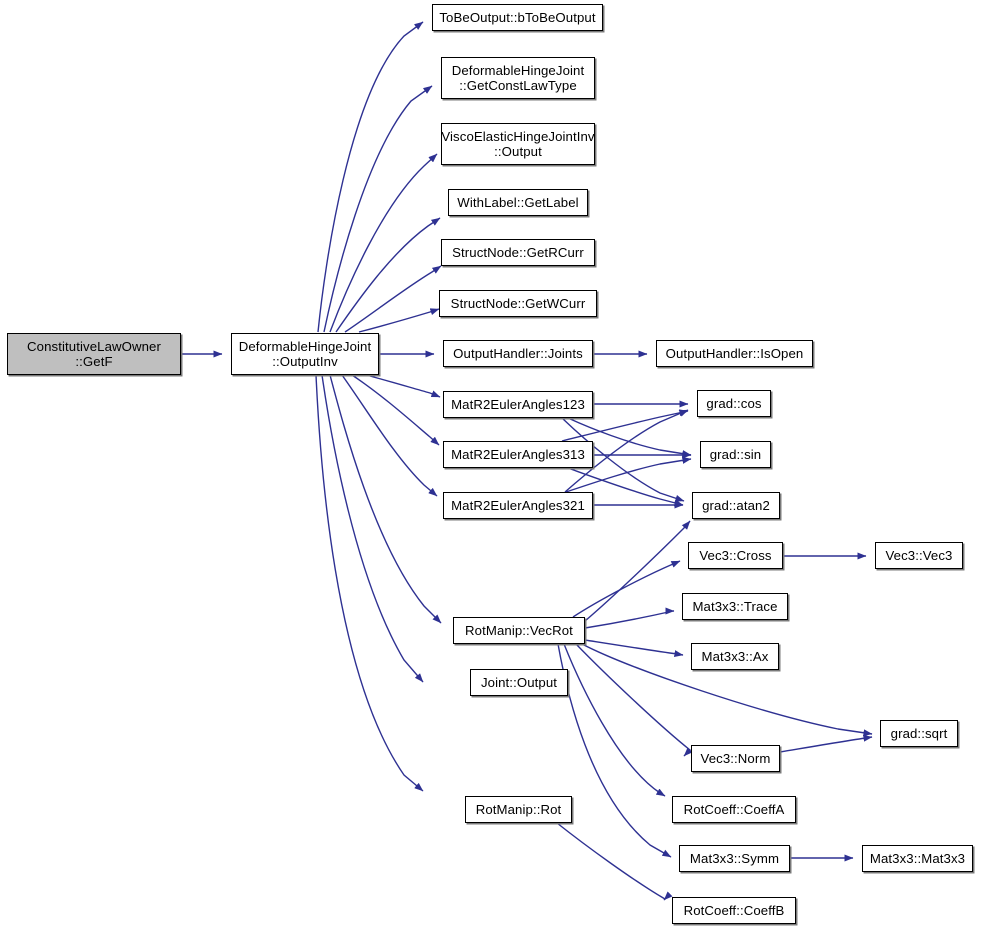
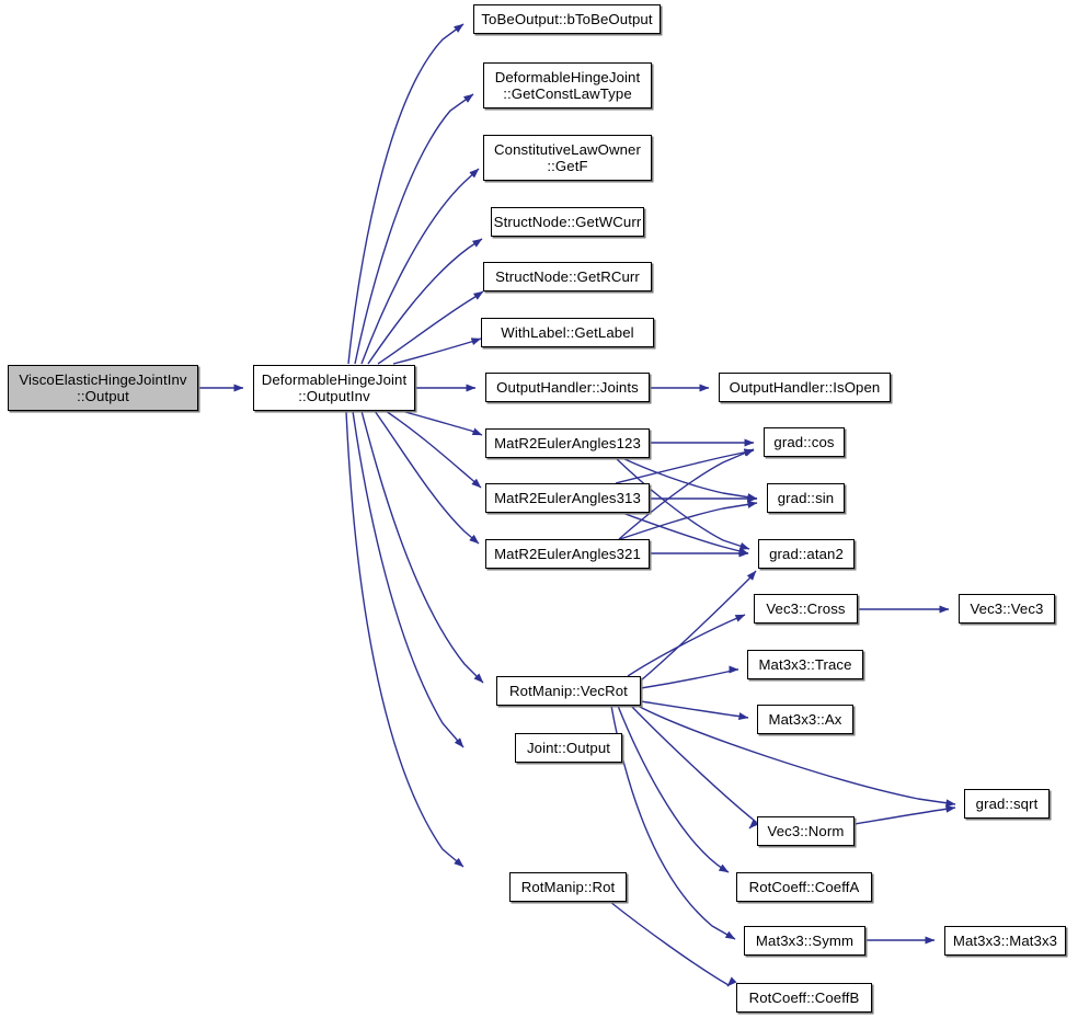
- ConstitutiveLawOwner
+ ViscoElasticHingeJointInv
- ::GetF
+ ::Output
  DeformableHingeJoint
  ::OutputInv
  ToBeOutput::bToBeOutput
  DeformableHingeJoint
  ::GetConstLawType
- ViscoElasticHingeJointInv
+ ConstitutiveLawOwner
- ::Output
+ ::GetF
- WithLabel::GetLabel
+ StructNode::GetWCurr
  StructNode::GetRCurr
- StructNode::GetWCurr
+ WithLabel::GetLabel
  OutputHandler::Joints
  OutputHandler::IsOpen
  MatR2EulerAngles123
  MatR2EulerAngles313
  MatR2EulerAngles321
  grad::cos
  grad::sin
  grad::atan2
  Vec3::Cross
  Vec3::Vec3
  Mat3x3::Trace
  Mat3x3::Ax
  RotManip::VecRot
  Joint::Output
  grad::sqrt
  Vec3::Norm
  RotCoeff::CoeffA
  RotManip::Rot
  Mat3x3::Symm
  Mat3x3::Mat3x3
  RotCoeff::CoeffB
